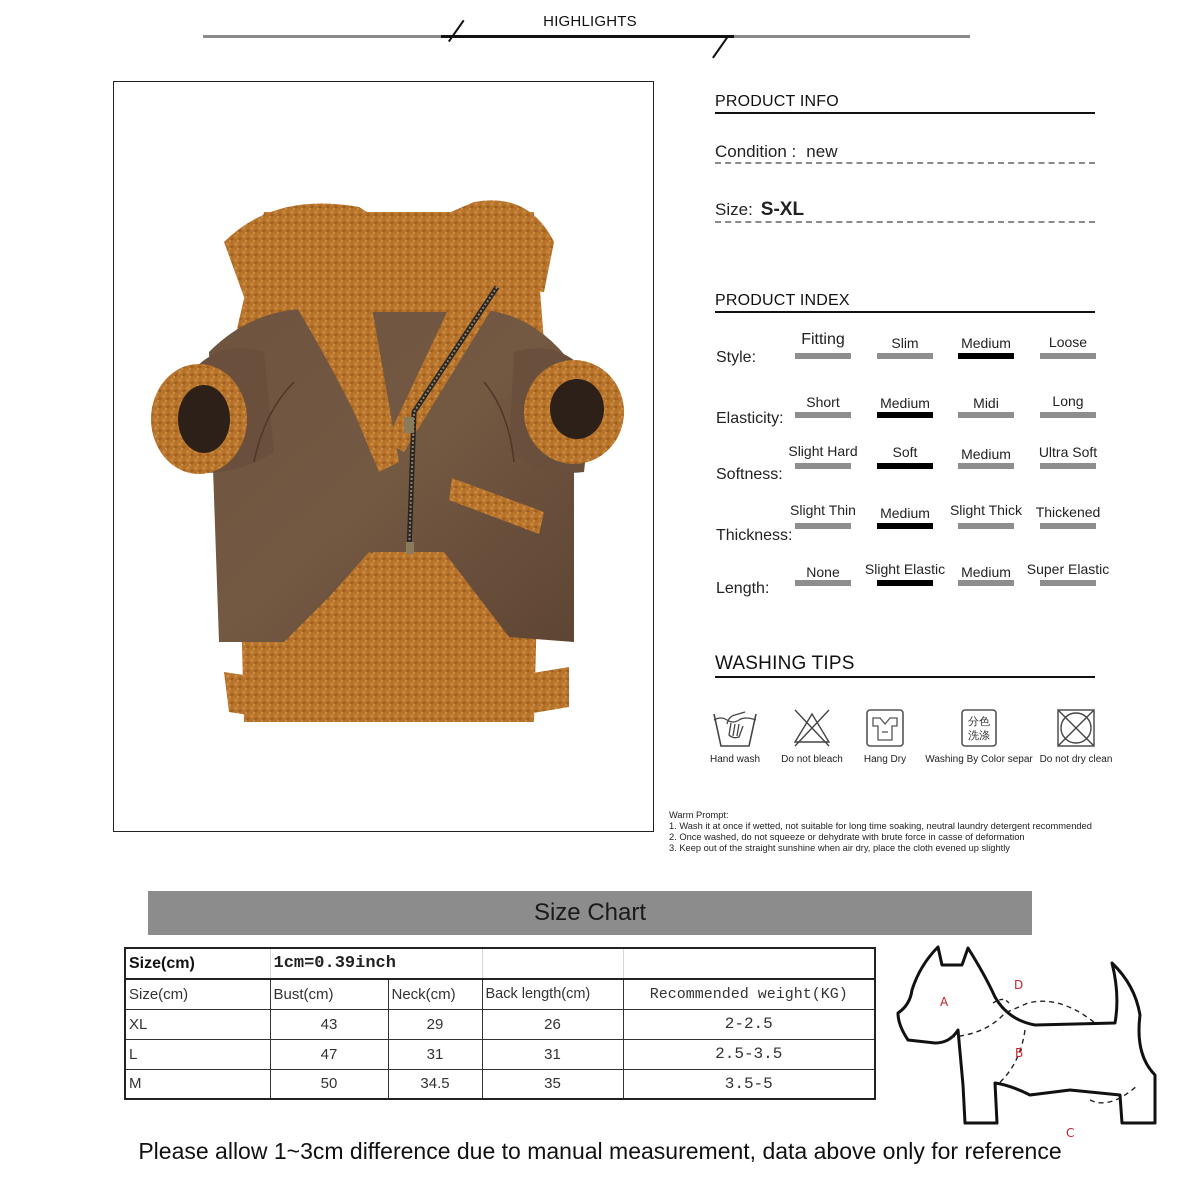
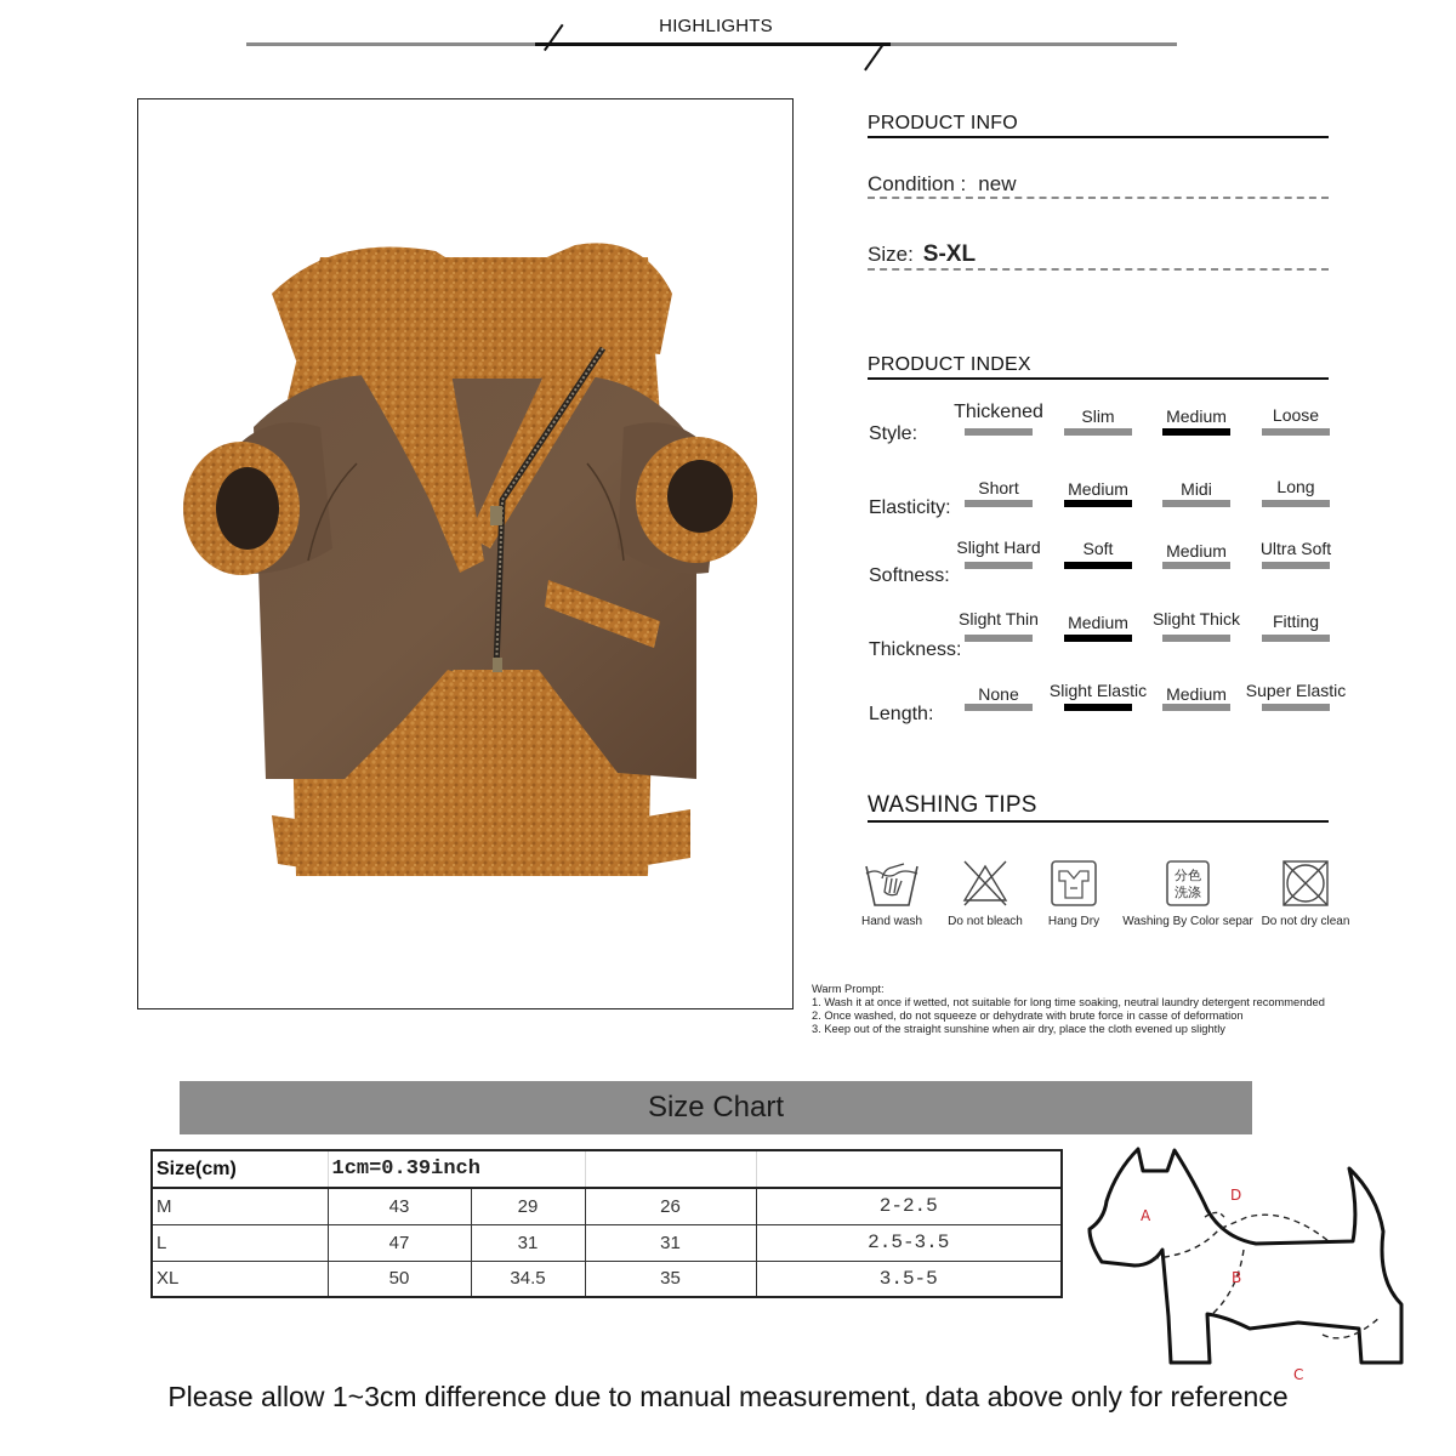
  HIGHLIGHTS
  PRODUCT INFO
  Condition : new
  Size: S-XL
  PRODUCT INDEX
  Style:
- Fitting
+ Thickened
  Slim
  Medium
  Loose
  Elasticity:
  Short
  Medium
  Midi
  Long
  Softness:
  Slight Hard
  Soft
  Medium
  Ultra Soft
  Thickness:
  Slight Thin
  Medium
  Slight Thick
- Thickened
+ Fitting
  Length:
  None
  Slight Elastic
  Medium
  Super Elastic
  WASHING TIPS
  Hand wash
  Do not bleach
  Hang Dry
  分色
  洗涤
  Washing By Color separ
  Do not dry clean
  Warm Prompt:
  1. Wash it at once if wetted, not suitable for long time soaking, neutral laundry detergent recommended
  2. Once washed, do not squeeze or dehydrate with brute force in casse of deformation
  3. Keep out of the straight sunshine when air dry, place the cloth evened up slightly
  Size Chart
  Size(cm)	1cm=0.39inch
- Size(cm)	Bust(cm)	Neck(cm)	Back length(cm)	Recommended weight(KG)
- XL	43	29	26	2-2.5
+ M	43	29	26	2-2.5
  L	47	31	31	2.5-3.5
- M	50	34.5	35	3.5-5
+ XL	50	34.5	35	3.5-5
  A
  B
  C
  D
  Please allow 1~3cm difference due to manual measurement, data above only for reference
